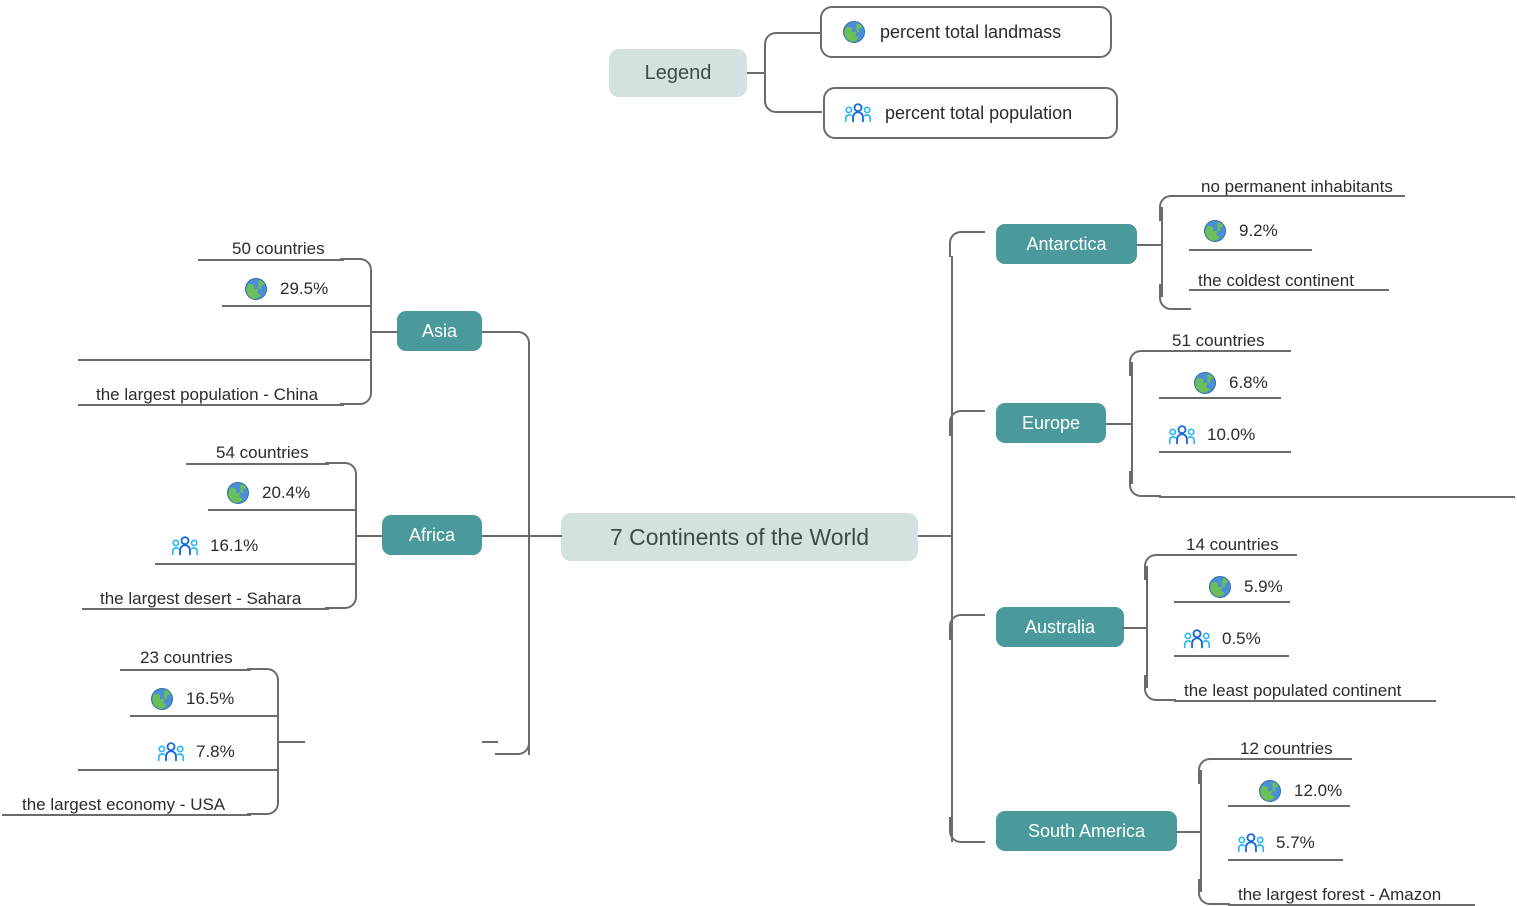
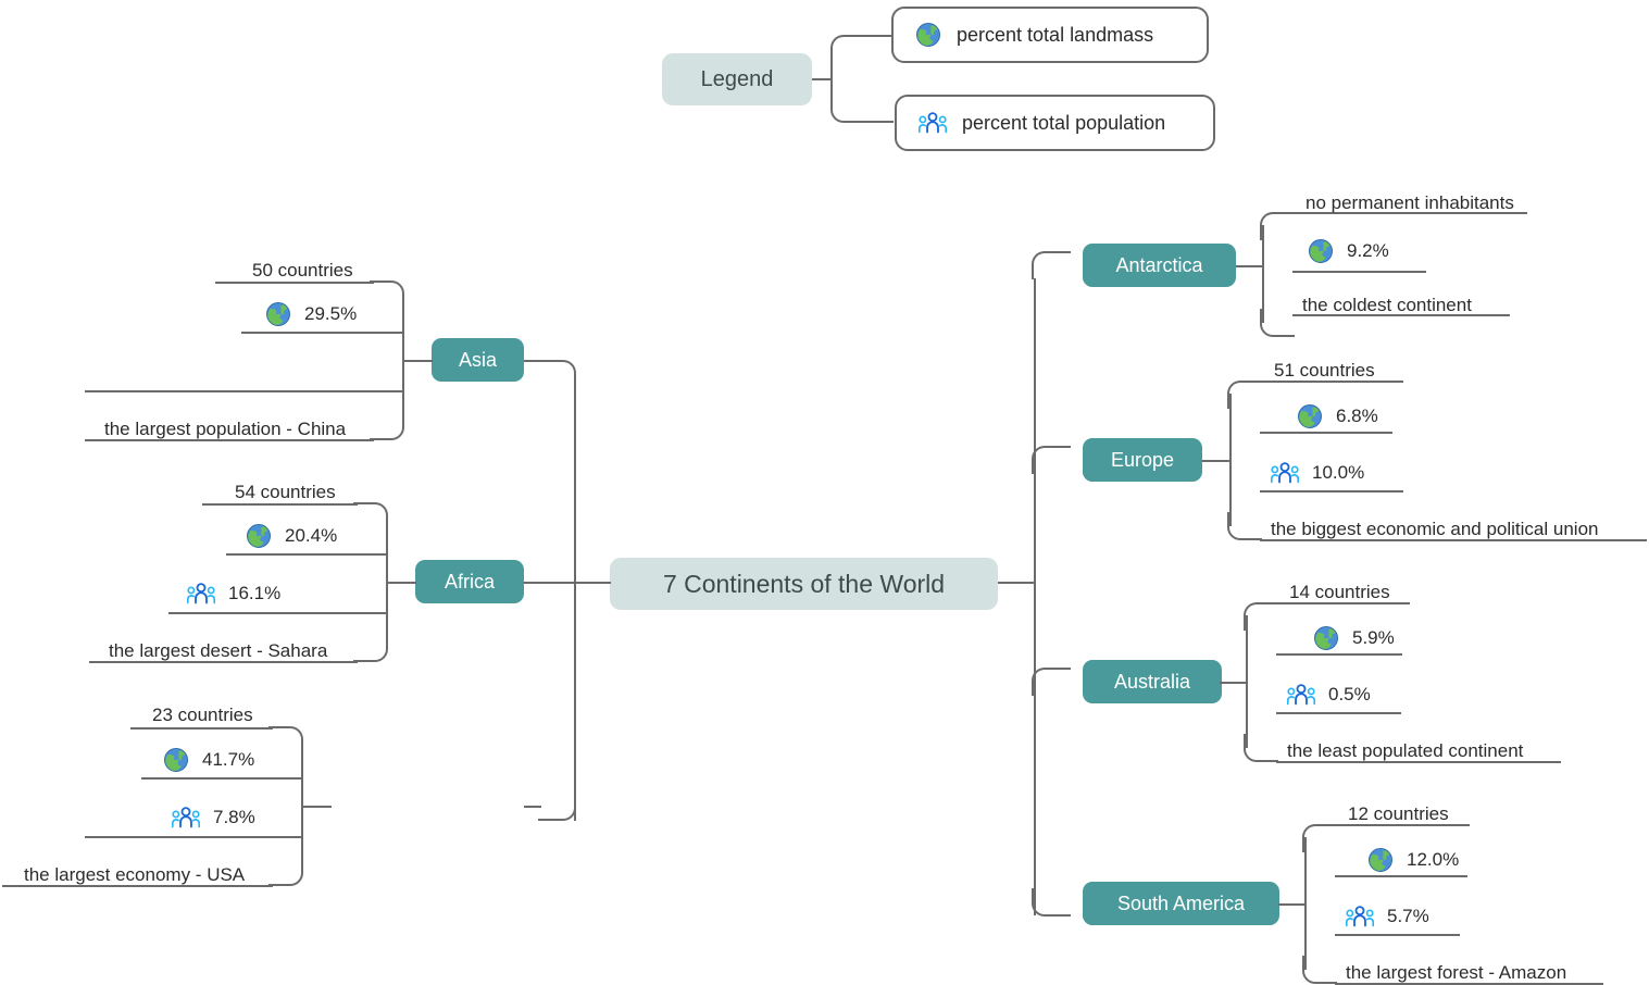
  Legend
  percent total landmass
  percent total population
  7 Continents of the World
  Asia
  50 countries
  29.5%
  the largest population - China
  Africa
  54 countries
  20.4%
  16.1%
  the largest desert - Sahara
  23 countries
- 16.5%
+ 41.7%
  7.8%
  the largest economy - USA
  Antarctica
  no permanent inhabitants
  9.2%
  the coldest continent
  Europe
  51 countries
  6.8%
  10.0%
+ the biggest economic and political union
  Australia
  14 countries
  5.9%
  0.5%
  the least populated continent
  South America
  12 countries
  12.0%
  5.7%
  the largest forest - Amazon
